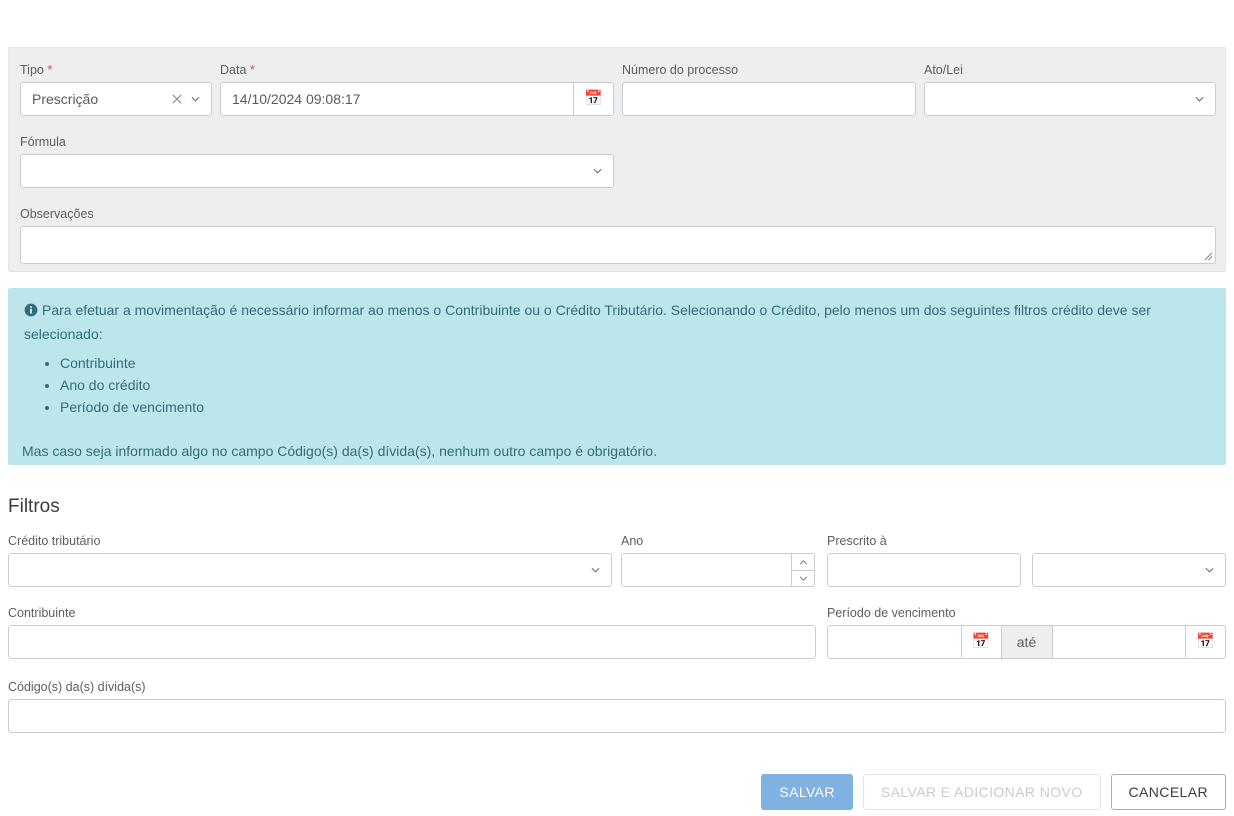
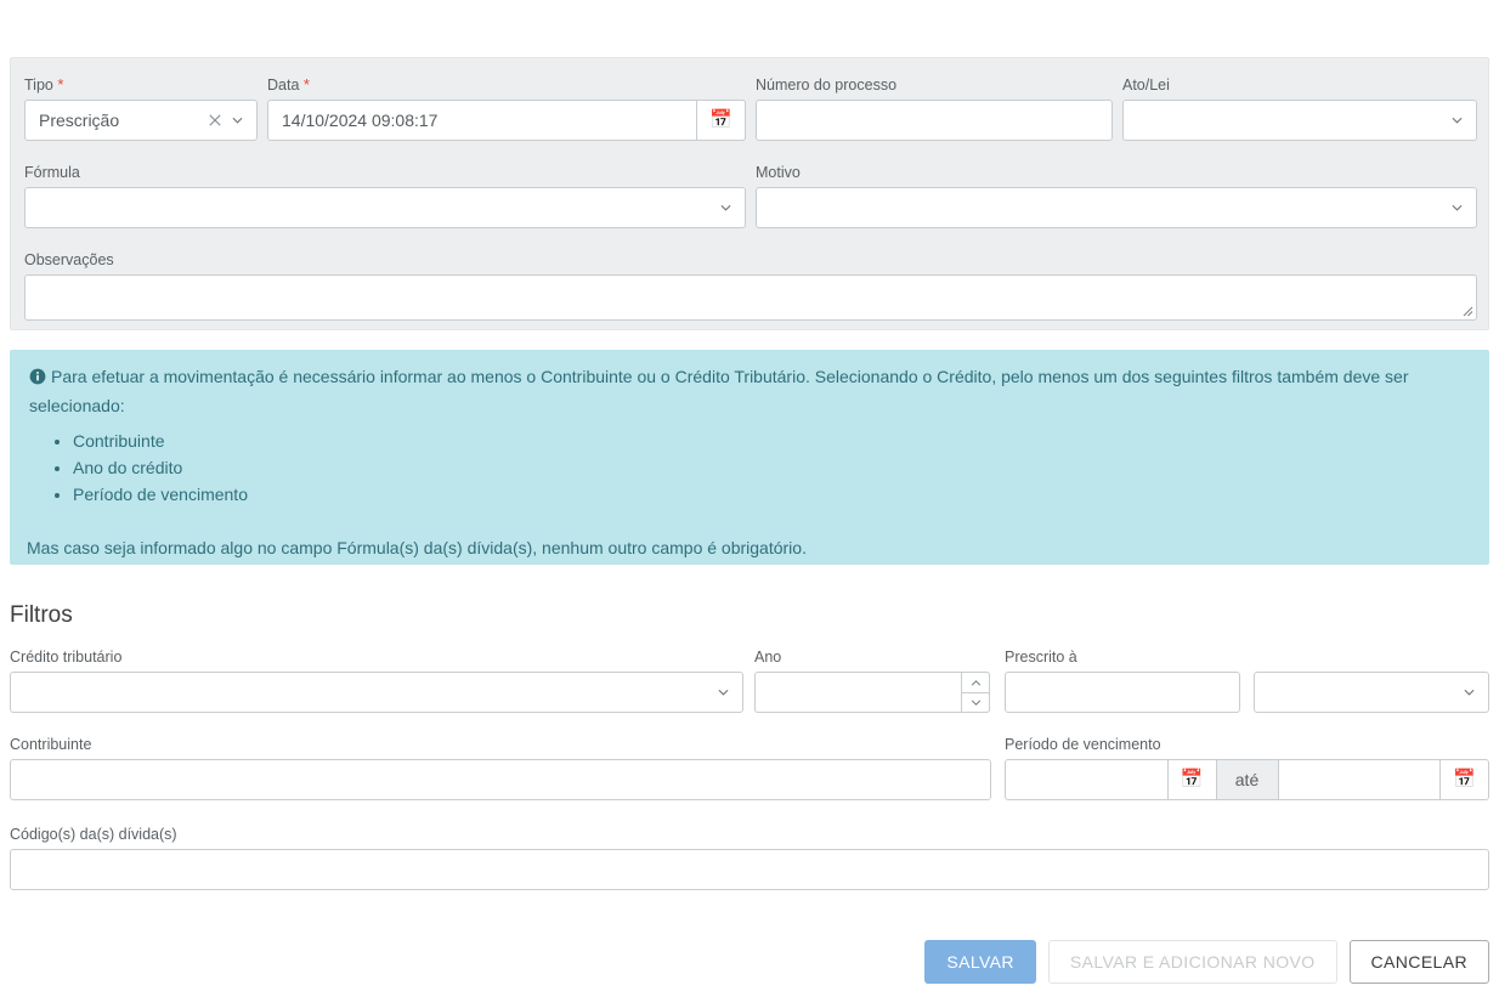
  Tipo *
  Prescrição
  Data *
  14/10/2024 09:08:17
  📅
  Número do processo
  Ato/Lei
  Fórmula
+ Motivo
  Observações
- Para efetuar a movimentação é necessário informar ao menos o Contribuinte ou o Crédito Tributário. Selecionando o Crédito, pelo menos um dos seguintes filtros crédito deve ser selecionado:
+ Para efetuar a movimentação é necessário informar ao menos o Contribuinte ou o Crédito Tributário. Selecionando o Crédito, pelo menos um dos seguintes filtros também deve ser selecionado:
  Contribuinte
  Ano do crédito
  Período de vencimento
- Mas caso seja informado algo no campo Código(s) da(s) dívida(s), nenhum outro campo é obrigatório.
+ Mas caso seja informado algo no campo Fórmula(s) da(s) dívida(s), nenhum outro campo é obrigatório.
  Filtros
  Crédito tributário
  Ano
  Prescrito à
  Contribuinte
  Período de vencimento
  📅
  até
  📅
  Código(s) da(s) dívida(s)
  SALVAR
  SALVAR E ADICIONAR NOVO
  CANCELAR
